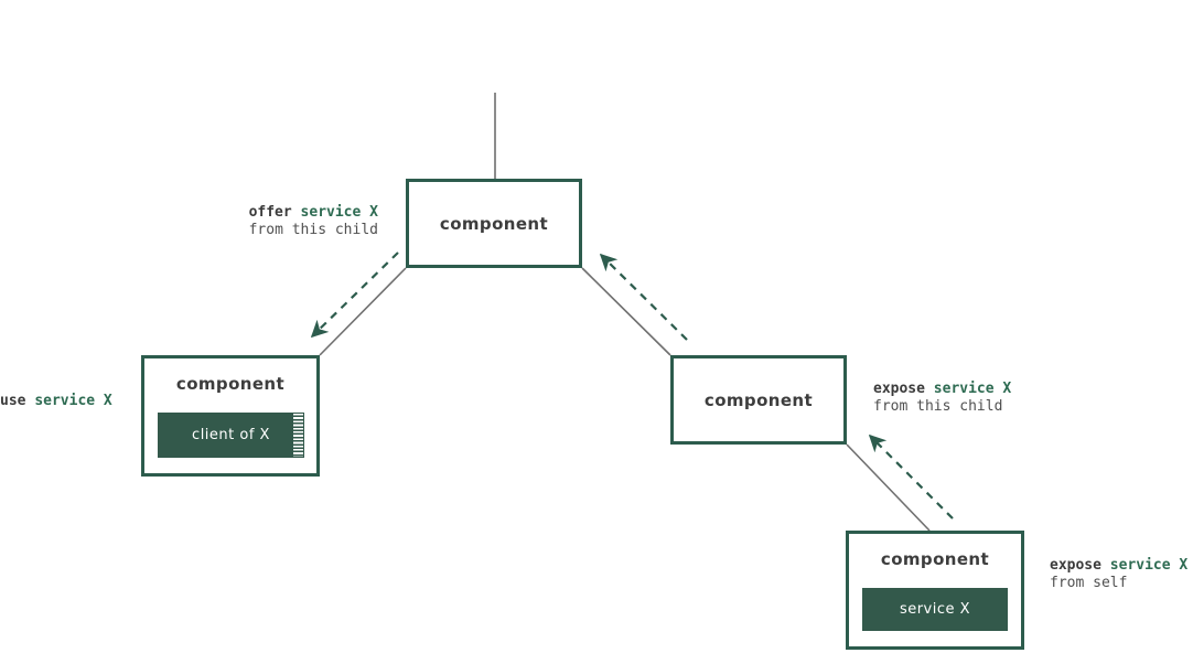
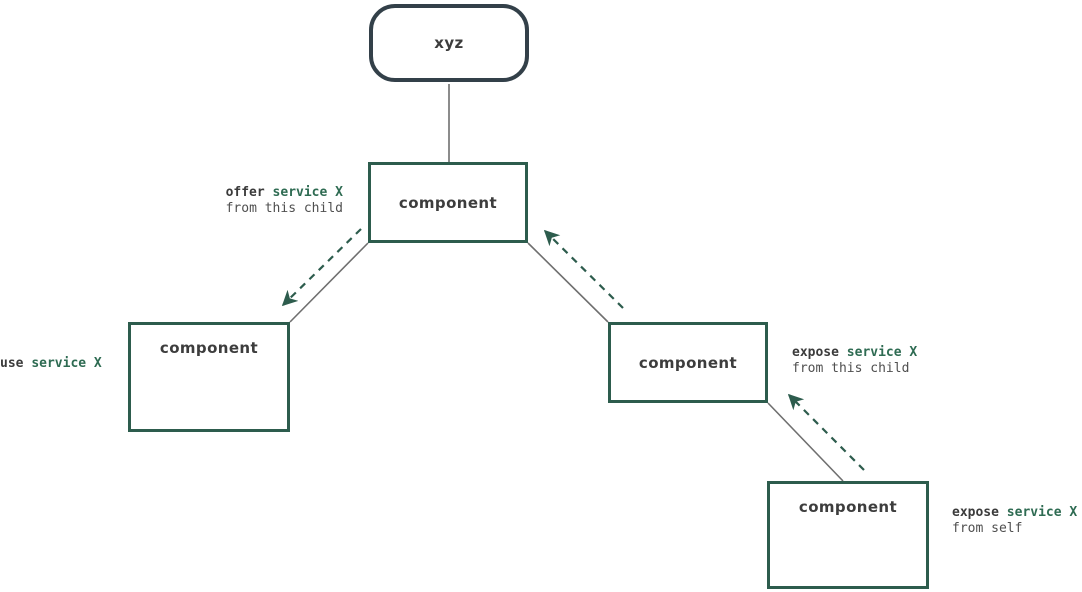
+ xyz
  component
  component
- client of X
  component
  component
- service X
  offer service X
  from this child
  use service X
  expose service X
  from this child
  expose service X
  from self
